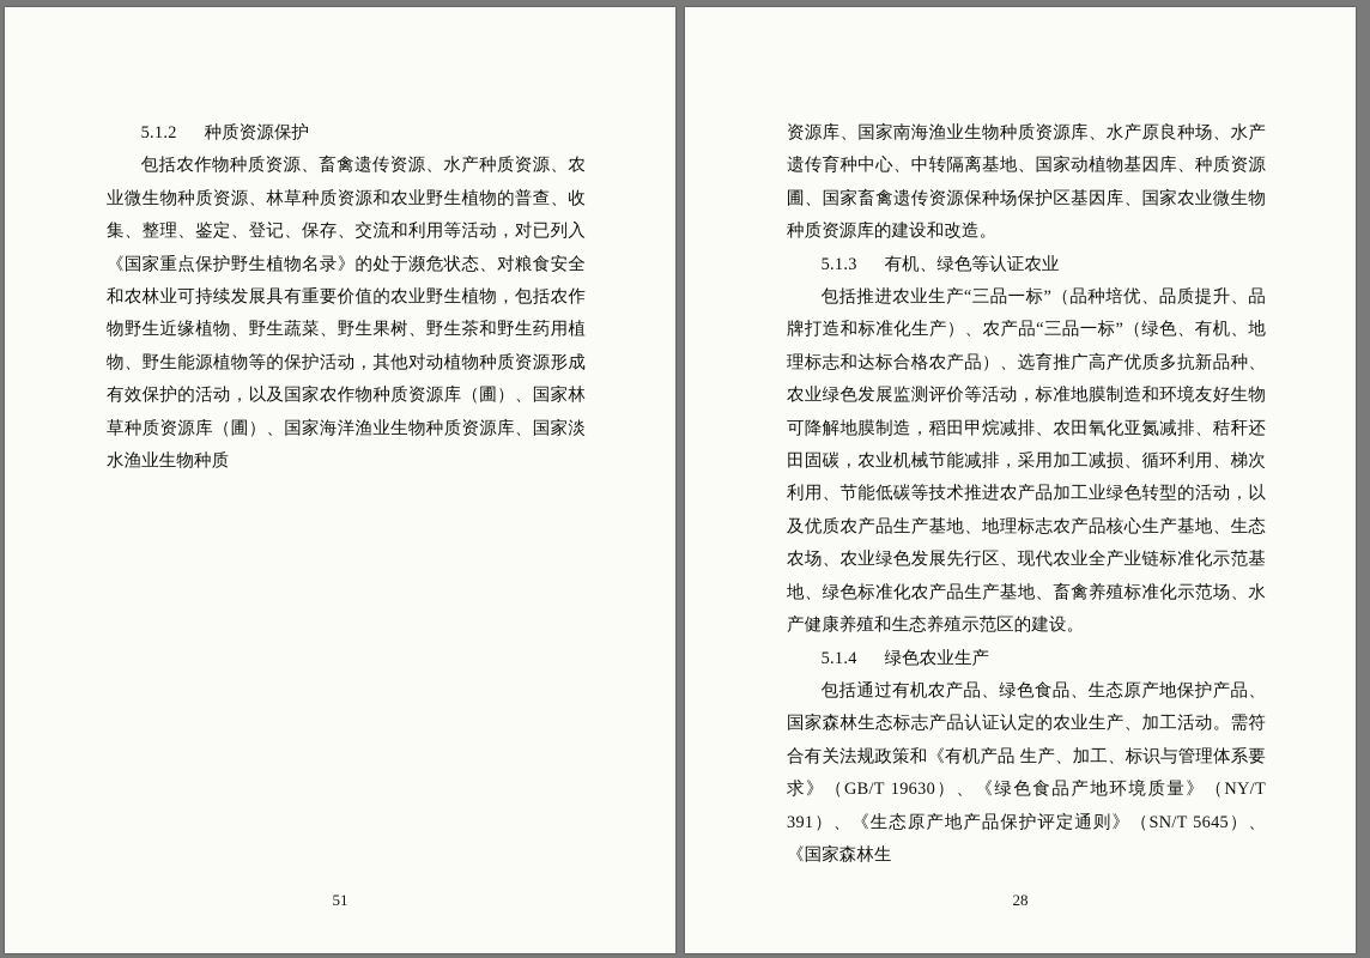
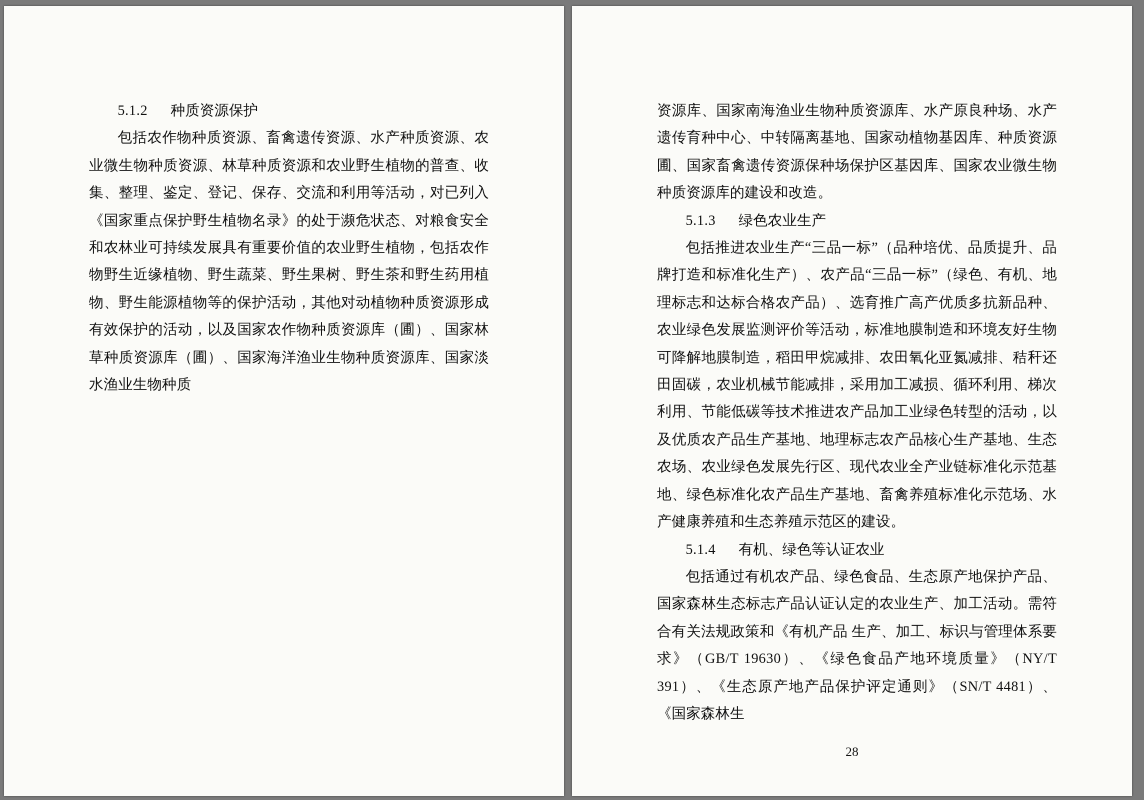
  5.1.2 种质资源保护
  包括农作物种质资源、畜禽遗传资源、水产种质资源、农业微生物种质资源、林草种质资源和农业野生植物的普查、收集、整理、鉴定、登记、保存、交流和利用等活动，对已列入《国家重点保护野生植物名录》的处于濒危状态、对粮食安全和农林业可持续发展具有重要价值的农业野生植物，包括农作物野生近缘植物、野生蔬菜、野生果树、野生茶和野生药用植物、野生能源植物等的保护活动，其他对动植物种质资源形成有效保护的活动，以及国家农作物种质资源库（圃）、国家林草种质资源库（圃）、国家海洋渔业生物种质资源库、国家淡水渔业生物种质
- 51
  资源库、国家南海渔业生物种质资源库、水产原良种场、水产遗传育种中心、中转隔离基地、国家动植物基因库、种质资源圃、国家畜禽遗传资源保种场保护区基因库、国家农业微生物种质资源库的建设和改造。
- 5.1.3 有机、绿色等认证农业
+ 5.1.3 绿色农业生产
  包括推进农业生产“三品一标”（品种培优、品质提升、品牌打造和标准化生产）、农产品“三品一标”（绿色、有机、地理标志和达标合格农产品）、选育推广高产优质多抗新品种、农业绿色发展监测评价等活动，标准地膜制造和环境友好生物可降解地膜制造，稻田甲烷减排、农田氧化亚氮减排、秸秆还田固碳，农业机械节能减排，采用加工减损、循环利用、梯次利用、节能低碳等技术推进农产品加工业绿色转型的活动，以及优质农产品生产基地、地理标志农产品核心生产基地、生态农场、农业绿色发展先行区、现代农业全产业链标准化示范基地、绿色标准化农产品生产基地、畜禽养殖标准化示范场、水产健康养殖和生态养殖示范区的建设。
- 5.1.4 绿色农业生产
+ 5.1.4 有机、绿色等认证农业
- 包括通过有机农产品、绿色食品、生态原产地保护产品、国家森林生态标志产品认证认定的农业生产、加工活动。需符合有关法规政策和《有机产品 生产、加工、标识与管理体系要求》（GB/T 19630）、《绿色食品产地环境质量》（NY/T 391）、《生态原产地产品保护评定通则》（SN/T 5645）、《国家森林生
+ 包括通过有机农产品、绿色食品、生态原产地保护产品、国家森林生态标志产品认证认定的农业生产、加工活动。需符合有关法规政策和《有机产品 生产、加工、标识与管理体系要求》（GB/T 19630）、《绿色食品产地环境质量》（NY/T 391）、《生态原产地产品保护评定通则》（SN/T 4481）、《国家森林生
  28
